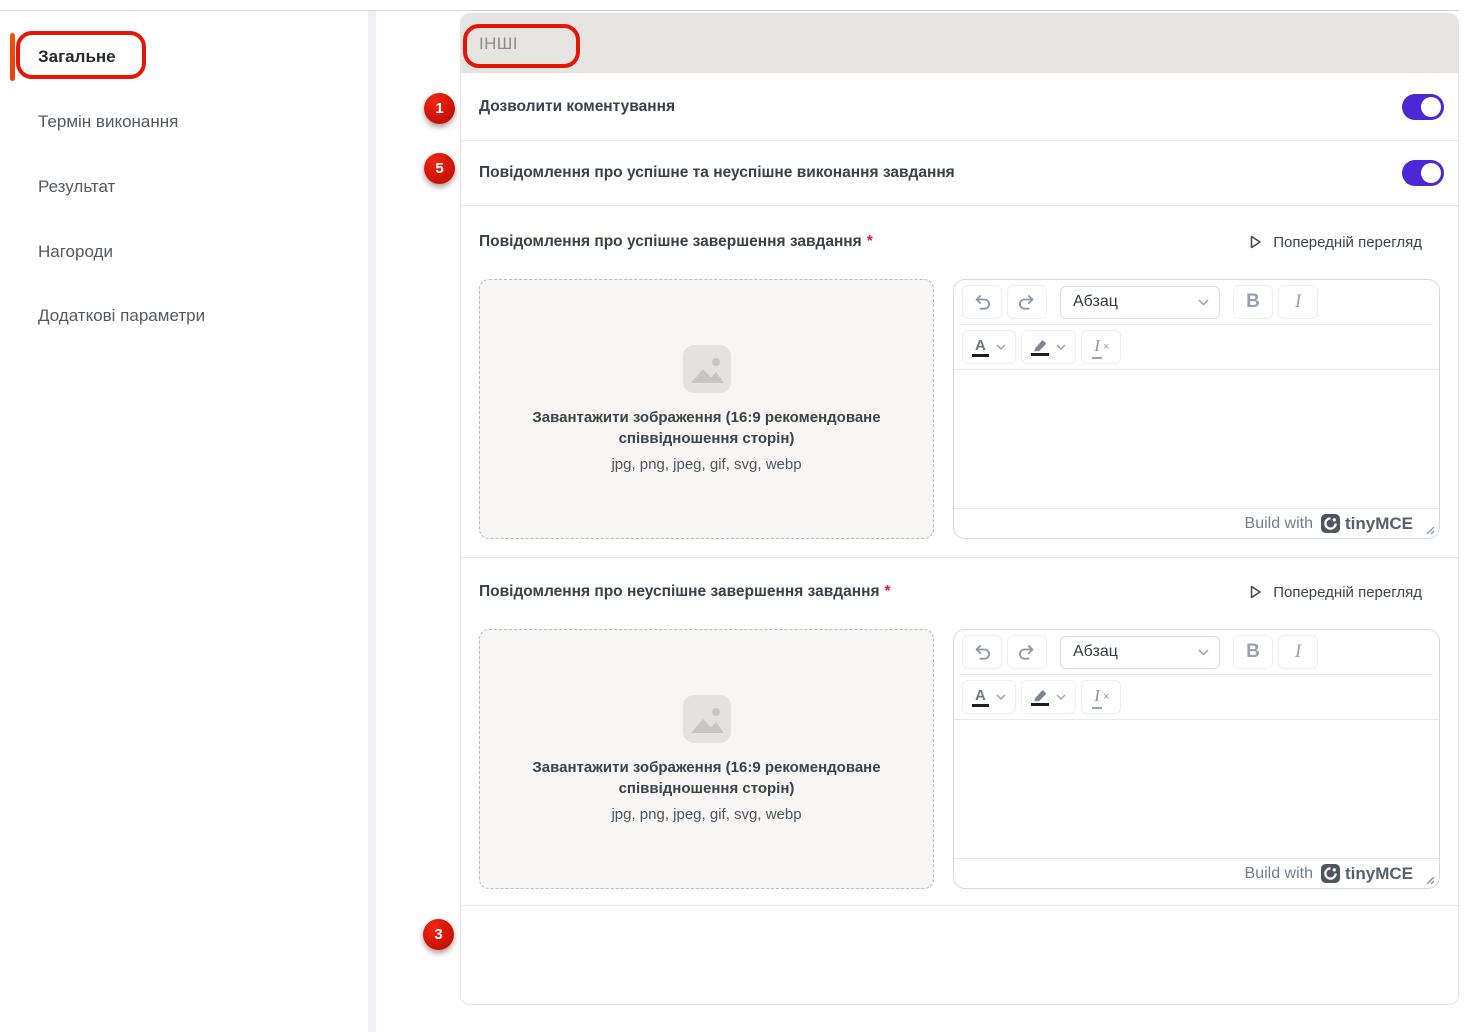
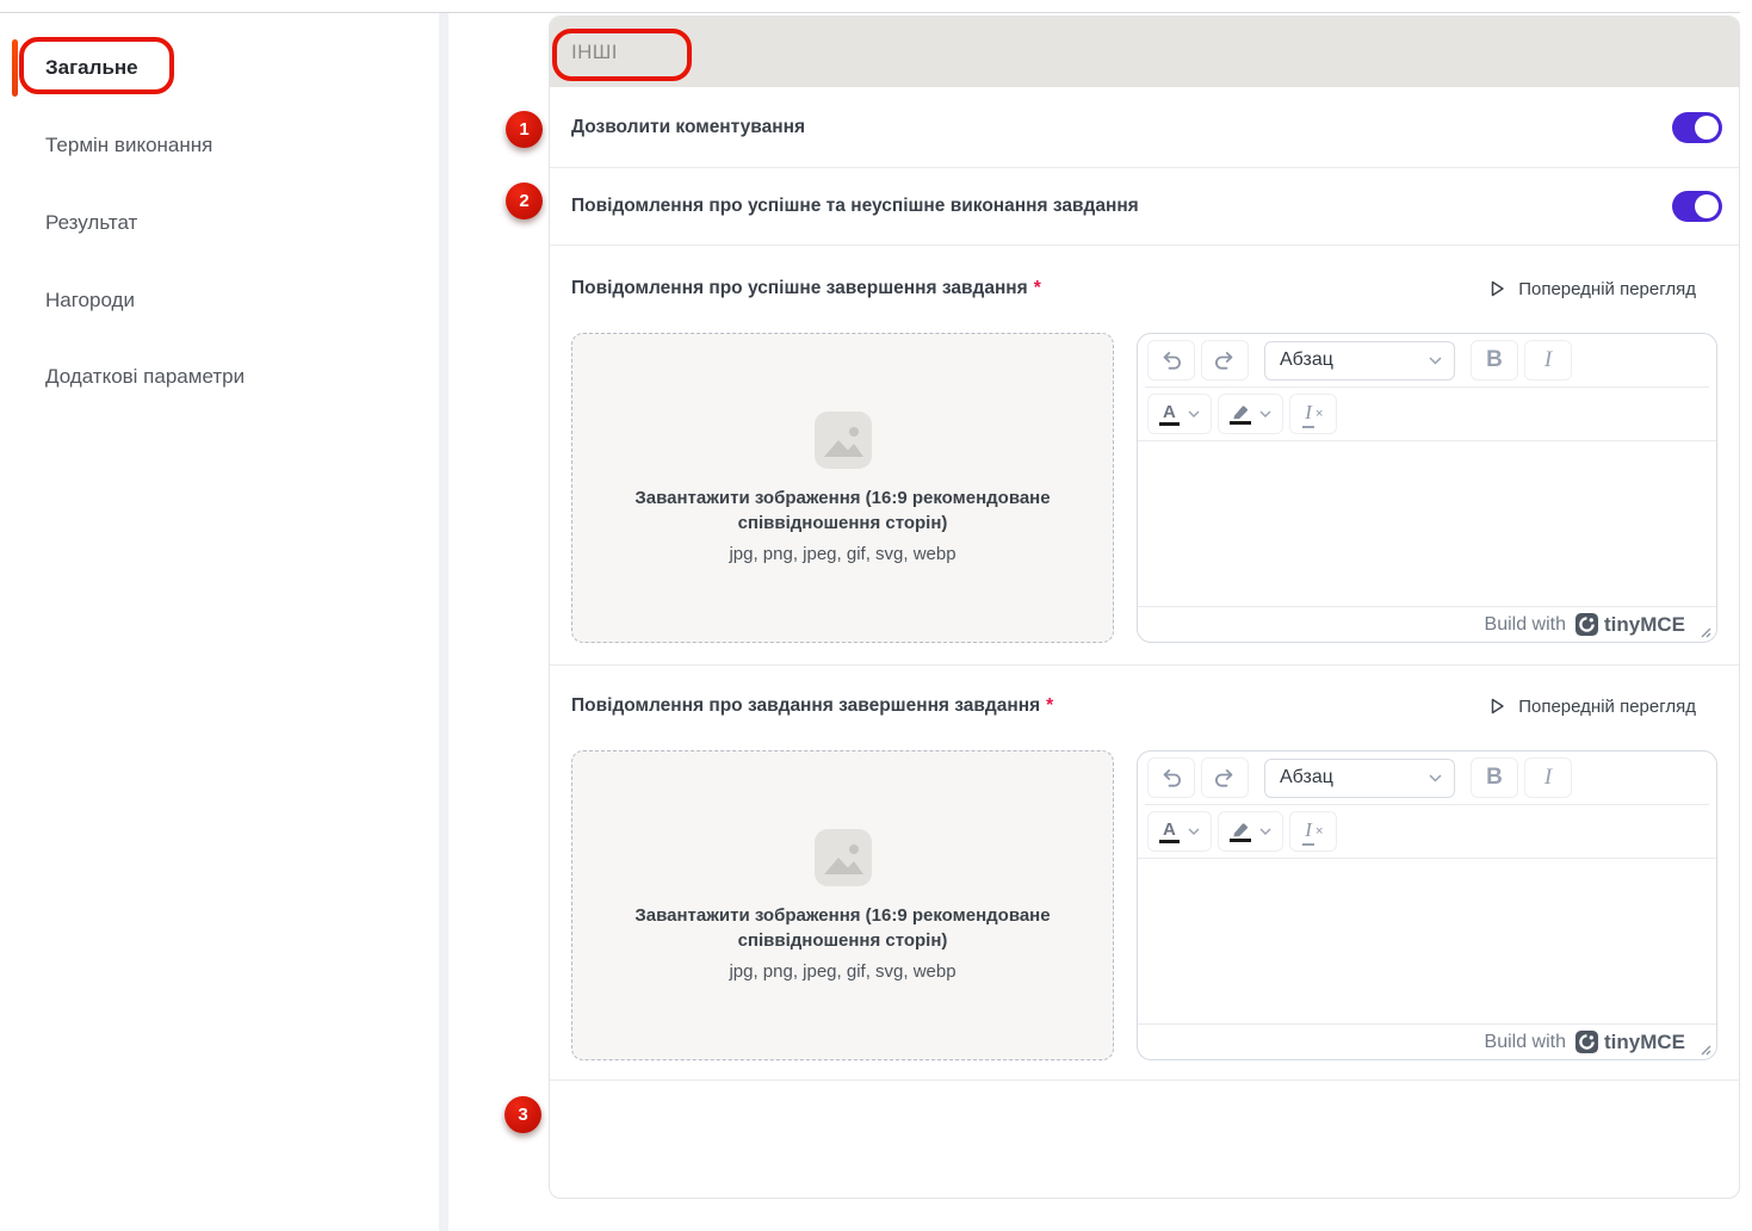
  Загальне
  Термін виконання
  Результат
  Нагороди
  Додаткові параметри
  ІНШІ
  Дозволити коментування
  Повідомлення про успішне та неуспішне виконання завдання
  Повідомлення про успішне завершення завдання *
  Попередній перегляд
  Завантажити зображення (16:9 рекомендоване співвідношення сторін)
  jpg, png, jpeg, gif, svg, webp
  Абзац
  B
  I
  A
  I
  ×
  Build with
  tinyMCE
- Повідомлення про неуспішне завершення завдання *
+ Повідомлення про завдання завершення завдання *
  Попередній перегляд
  Завантажити зображення (16:9 рекомендоване співвідношення сторін)
  jpg, png, jpeg, gif, svg, webp
  Абзац
  B
  I
  A
  I
  ×
  Build with
  tinyMCE
  1
- 5
+ 2
  3
